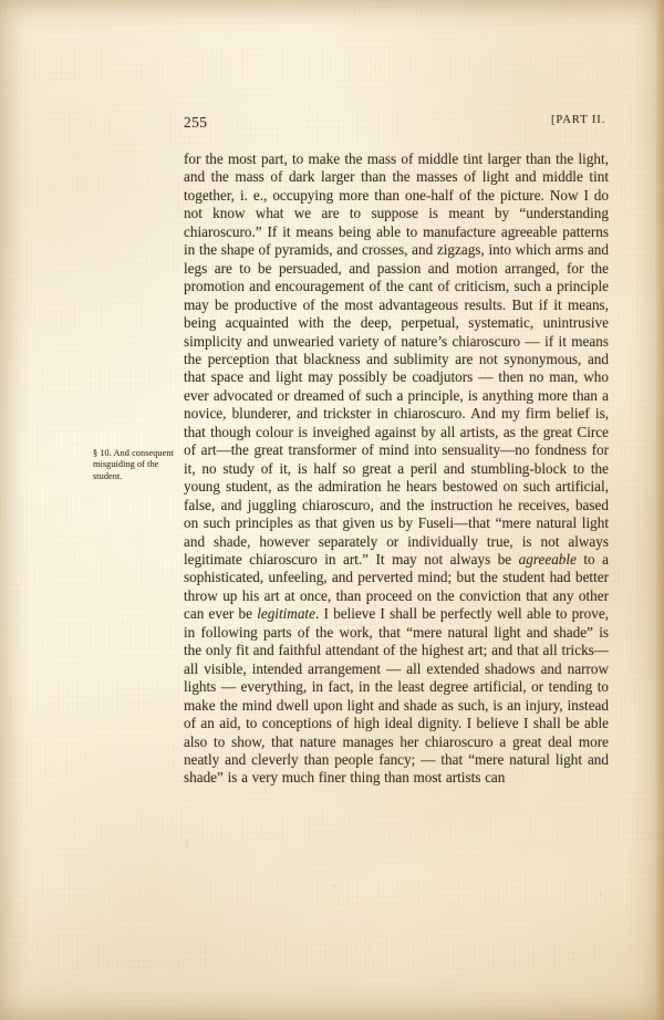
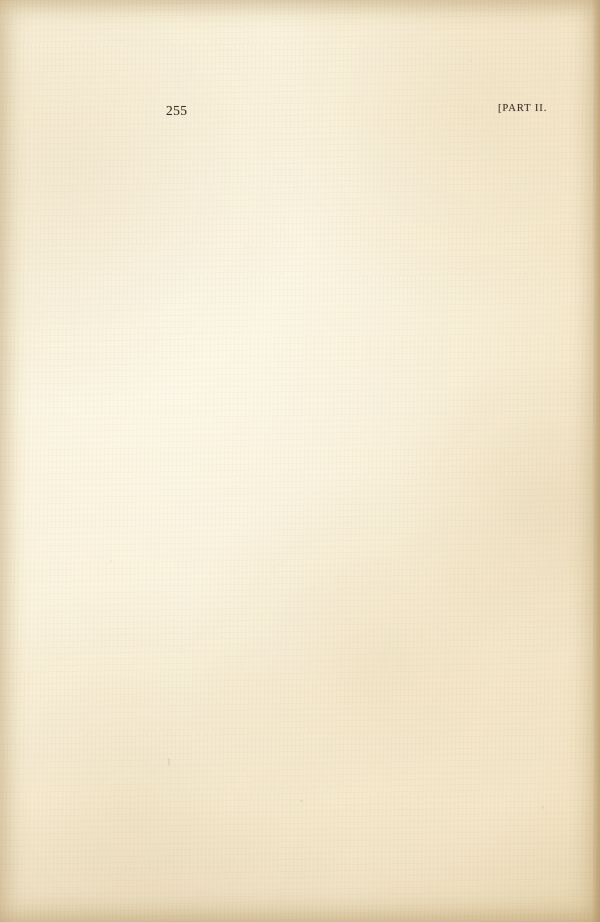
  255
  [PART II.
- § 10. And consequent misguiding of the student.
- for the most part, to make the mass of middle tint larger than the light, and the mass of dark larger than the masses of light and middle tint together, i. e., occupying more than one-half of the picture. Now I do not know what we are to suppose is meant by “understanding chiaroscuro.” If it means being able to manufacture agreeable patterns in the shape of pyramids, and crosses, and zigzags, into which arms and legs are to be persuaded, and passion and motion arranged, for the promotion and encouragement of the cant of criticism, such a principle may be productive of the most advantageous results. But if it means, being acquainted with the deep, perpetual, systematic, unintrusive simplicity and unwearied variety of nature’s chiaroscuro — if it means the perception that blackness and sublimity are not synonymous, and that space and light may possibly be coadjutors — then no man, who ever advocated or dreamed of such a principle, is anything more than a novice, blunderer, and trickster in chiaroscuro. And my firm belief is, that though colour is inveighed against by all artists, as the great Circe of art—the great transformer of mind into sensuality—no fondness for it, no study of it, is half so great a peril and stumbling-block to the young student, as the admiration he hears bestowed on such artificial, false, and juggling chiaroscuro, and the instruction he receives, based on such principles as that given us by Fuseli—that “mere natural light and shade, however separately or individually true, is not always legitimate chiaroscuro in art.” It may not always be agreeable to a sophisticated, unfeeling, and perverted mind; but the student had better throw up his art at once, than proceed on the conviction that any other can ever be legitimate. I believe I shall be perfectly well able to prove, in following parts of the work, that “mere natural light and shade” is the only fit and faithful attendant of the highest art; and that all tricks—all visible, intended arrangement — all extended shadows and narrow lights — everything, in fact, in the least degree artificial, or tending to make the mind dwell upon light and shade as such, is an injury, instead of an aid, to conceptions of high ideal dignity. I believe I shall be able also to show, that nature manages her chiaroscuro a great deal more neatly and cleverly than people fancy; — that “mere natural light and shade” is a very much finer thing than most artists can
